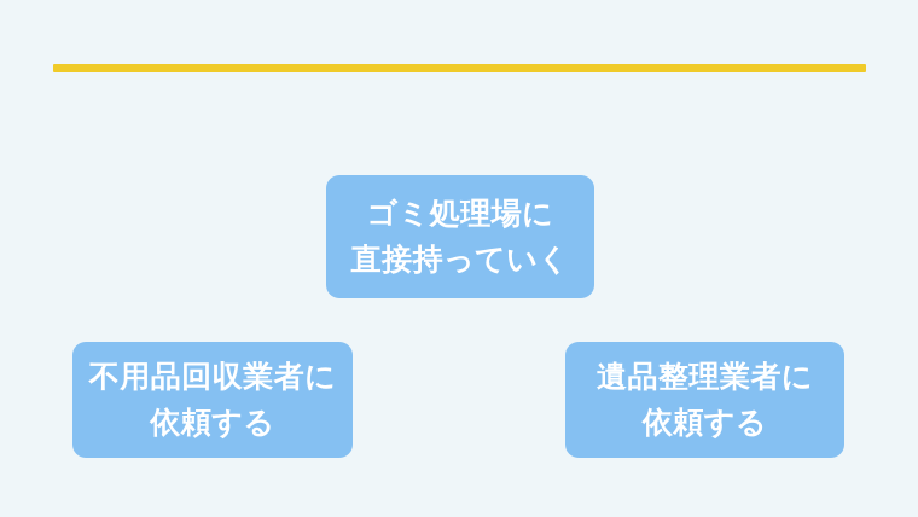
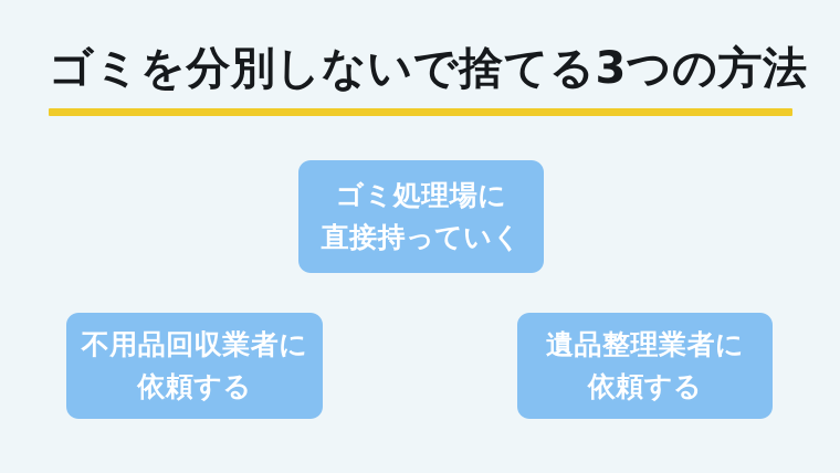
+ ゴミを分別しないで捨てる3つの方法
  ゴミ処理場に
  直接持っていく
  不用品回収業者に
  依頼する
  遺品整理業者に
  依頼する
